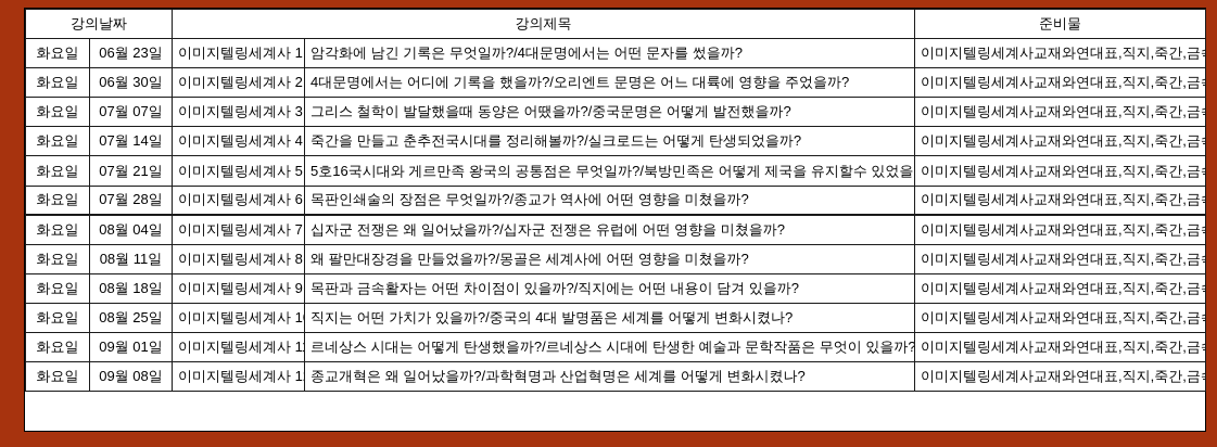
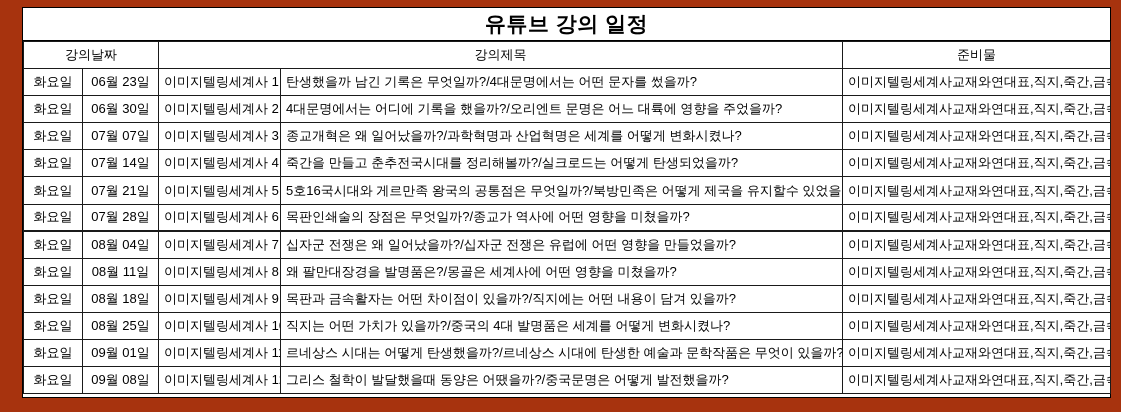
+ 유튜브 강의 일정
  강의날짜	강의제목	준비물
- 화요일	06월 23일	이미지텔링세계사 1	암각화에 남긴 기록은 무엇일까?/4대문명에서는 어떤 문자를 썼을까?	이미지텔링세계사교재와연대표,직지,죽간,금
+ 화요일	06월 23일	이미지텔링세계사 1	탄생했을까 남긴 기록은 무엇일까?/4대문명에서는 어떤 문자를 썼을까?	이미지텔링세계사교재와연대표,직지,죽간,금
  화요일	06월 30일	이미지텔링세계사 2	4대문명에서는 어디에 기록을 했을까?/오리엔트 문명은 어느 대륙에 영향을 주었을까?	이미지텔링세계사교재와연대표,직지,죽간,금
- 화요일	07월 07일	이미지텔링세계사 3	그리스 철학이 발달했을때 동양은 어땠을까?/중국문명은 어떻게 발전했을까?	이미지텔링세계사교재와연대표,직지,죽간,금
+ 화요일	07월 07일	이미지텔링세계사 3	종교개혁은 왜 일어났을까?/과학혁명과 산업혁명은 세계를 어떻게 변화시켰나?	이미지텔링세계사교재와연대표,직지,죽간,금
  화요일	07월 14일	이미지텔링세계사 4	죽간을 만들고 춘추전국시대를 정리해볼까?/실크로드는 어떻게 탄생되었을까?	이미지텔링세계사교재와연대표,직지,죽간,금
  화요일	07월 21일	이미지텔링세계사 5	5호16국시대와 게르만족 왕국의 공통점은 무엇일까?/북방민족은 어떻게 제국을 유지할수 있었을	이미지텔링세계사교재와연대표,직지,죽간,금
  화요일	07월 28일	이미지텔링세계사 6	목판인쇄술의 장점은 무엇일까?/종교가 역사에 어떤 영향을 미쳤을까?	이미지텔링세계사교재와연대표,직지,죽간,금
- 화요일	08월 04일	이미지텔링세계사 7	십자군 전쟁은 왜 일어났을까?/십자군 전쟁은 유럽에 어떤 영향을 미쳤을까?	이미지텔링세계사교재와연대표,직지,죽간,금
+ 화요일	08월 04일	이미지텔링세계사 7	십자군 전쟁은 왜 일어났을까?/십자군 전쟁은 유럽에 어떤 영향을 만들었을까?	이미지텔링세계사교재와연대표,직지,죽간,금
- 화요일	08월 11일	이미지텔링세계사 8	왜 팔만대장경을 만들었을까?/몽골은 세계사에 어떤 영향을 미쳤을까?	이미지텔링세계사교재와연대표,직지,죽간,금
+ 화요일	08월 11일	이미지텔링세계사 8	왜 팔만대장경을 발명품은?/몽골은 세계사에 어떤 영향을 미쳤을까?	이미지텔링세계사교재와연대표,직지,죽간,금
  화요일	08월 18일	이미지텔링세계사 9	목판과 금속활자는 어떤 차이점이 있을까?/직지에는 어떤 내용이 담겨 있을까?	이미지텔링세계사교재와연대표,직지,죽간,금
  화요일	08월 25일	이미지텔링세계사 1	직지는 어떤 가치가 있을까?/중국의 4대 발명품은 세계를 어떻게 변화시켰나?	이미지텔링세계사교재와연대표,직지,죽간,금
  화요일	09월 01일	이미지텔링세계사 1	르네상스 시대는 어떻게 탄생했을까?/르네상스 시대에 탄생한 예술과 문학작품은 무엇이 있을까?	이미지텔링세계사교재와연대표,직지,죽간,금
- 화요일	09월 08일	이미지텔링세계사 1	종교개혁은 왜 일어났을까?/과학혁명과 산업혁명은 세계를 어떻게 변화시켰나?	이미지텔링세계사교재와연대표,직지,죽간,금
+ 화요일	09월 08일	이미지텔링세계사 1	그리스 철학이 발달했을때 동양은 어땠을까?/중국문명은 어떻게 발전했을까?	이미지텔링세계사교재와연대표,직지,죽간,금
